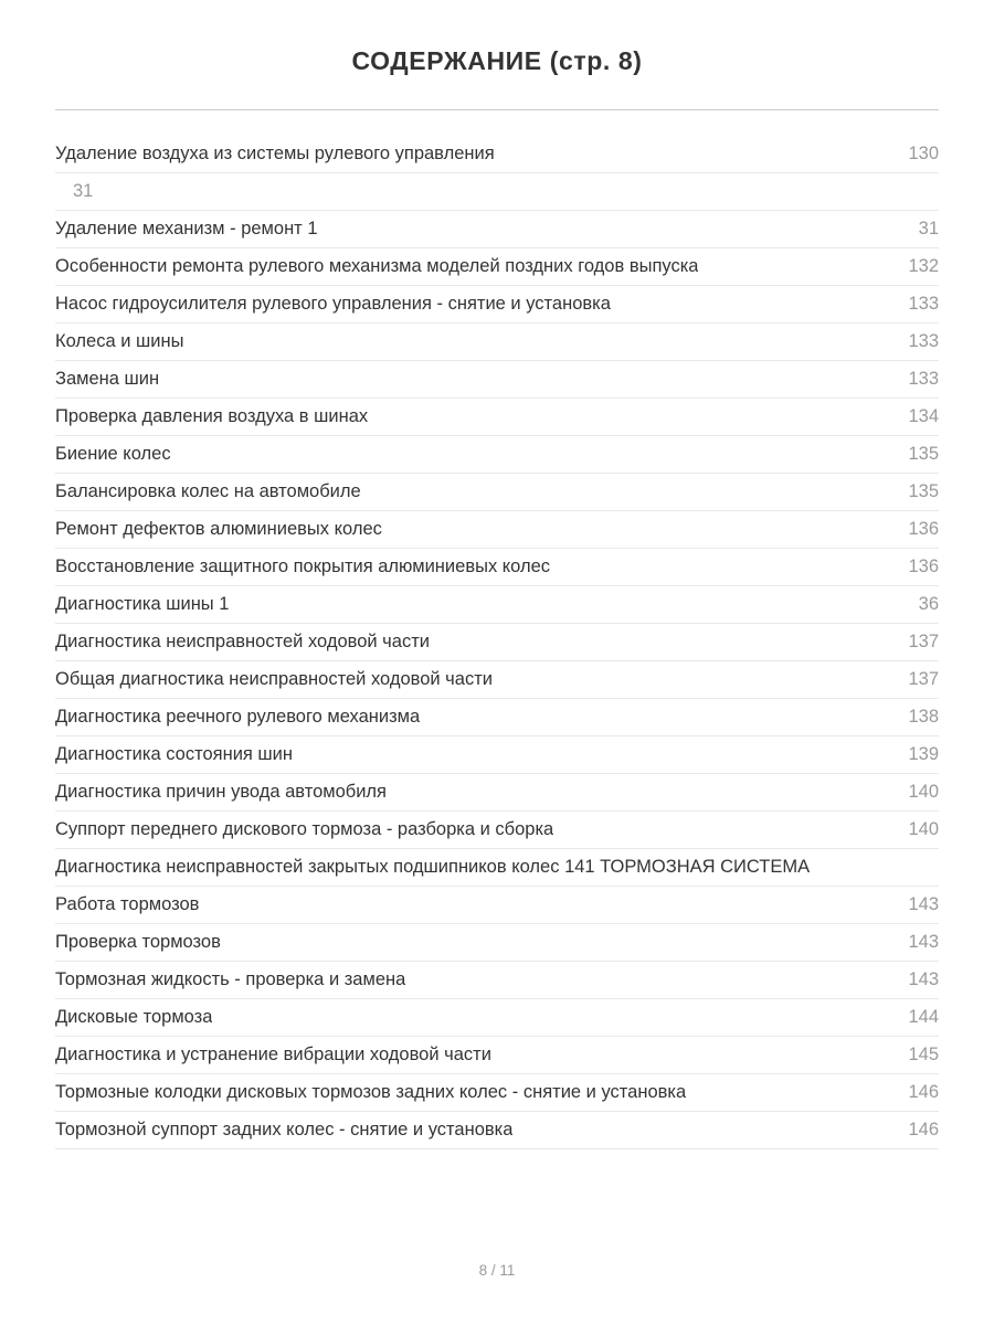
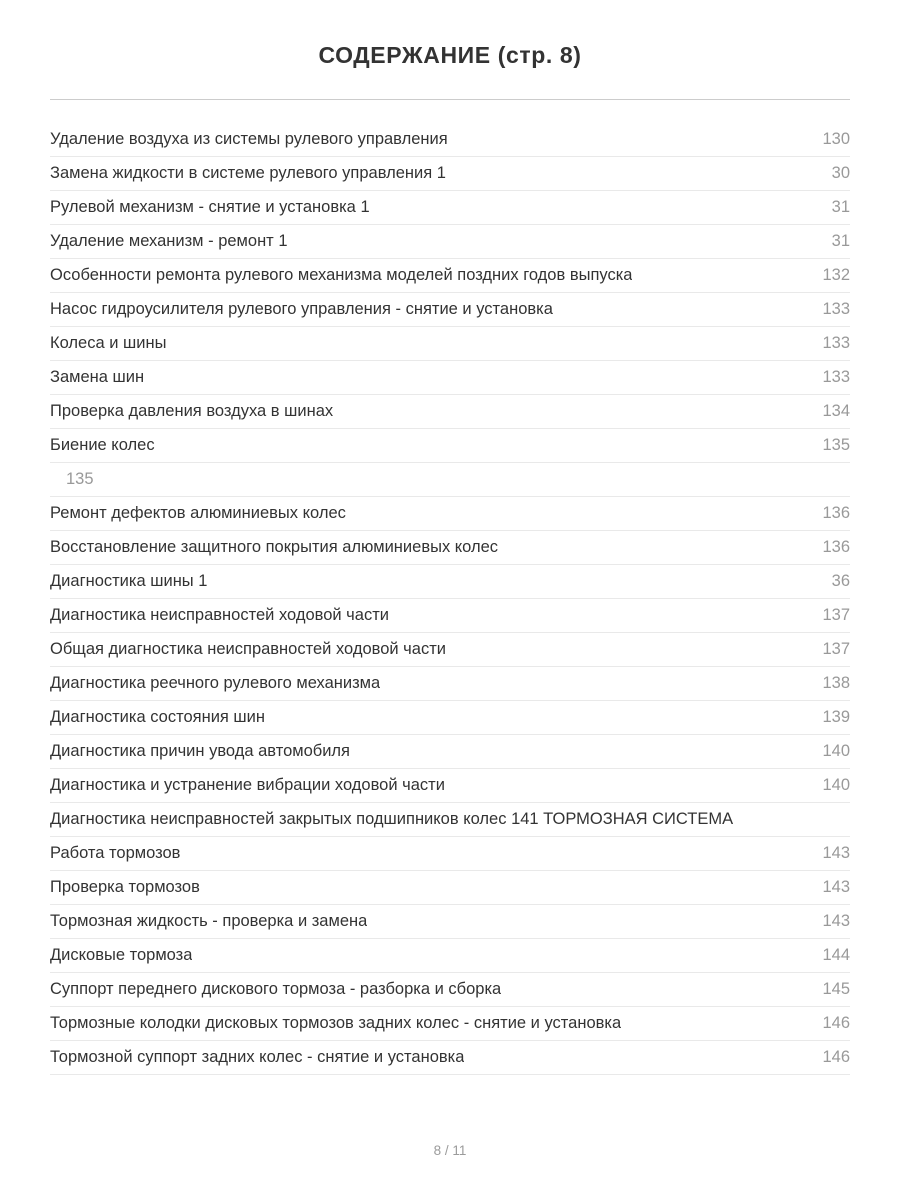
  СОДЕРЖАНИЕ (стр. 8)
  Удаление воздуха из системы рулевого управления
  130
+ Замена жидкости в системе рулевого управления 1
+ 30
+ Рулевой механизм - снятие и установка 1
  31
  Удаление механизм - ремонт 1
  31
  Особенности ремонта рулевого механизма моделей поздних годов выпуска
  132
  Насос гидроусилителя рулевого управления - снятие и установка
  133
  Колеса и шины
  133
  Замена шин
  133
  Проверка давления воздуха в шинах
  134
  Биение колес
  135
- Балансировка колес на автомобиле
  135
  Ремонт дефектов алюминиевых колес
  136
  Восстановление защитного покрытия алюминиевых колес
  136
  Диагностика шины 1
  36
  Диагностика неисправностей ходовой части
  137
  Общая диагностика неисправностей ходовой части
  137
  Диагностика реечного рулевого механизма
  138
  Диагностика состояния шин
  139
  Диагностика причин увода автомобиля
  140
- Суппорт переднего дискового тормоза - разборка и сборка
+ Диагностика и устранение вибрации ходовой части
  140
  Диагностика неисправностей закрытых подшипников колес 141 ТОРМОЗНАЯ СИСТЕМА
  Работа тормозов
  143
  Проверка тормозов
  143
  Тормозная жидкость - проверка и замена
  143
  Дисковые тормоза
  144
- Диагностика и устранение вибрации ходовой части
+ Суппорт переднего дискового тормоза - разборка и сборка
  145
  Тормозные колодки дисковых тормозов задних колес - снятие и установка
  146
  Тормозной суппорт задних колес - снятие и установка
  146
  8 / 11
